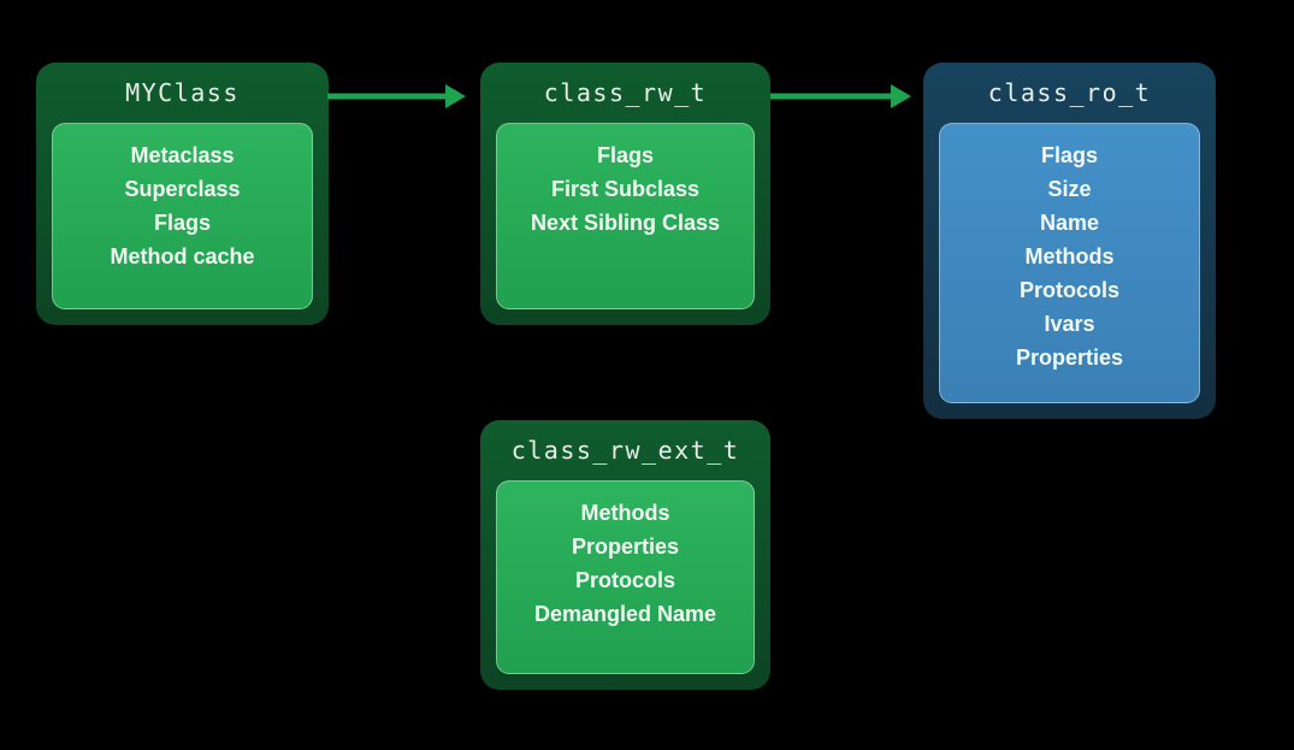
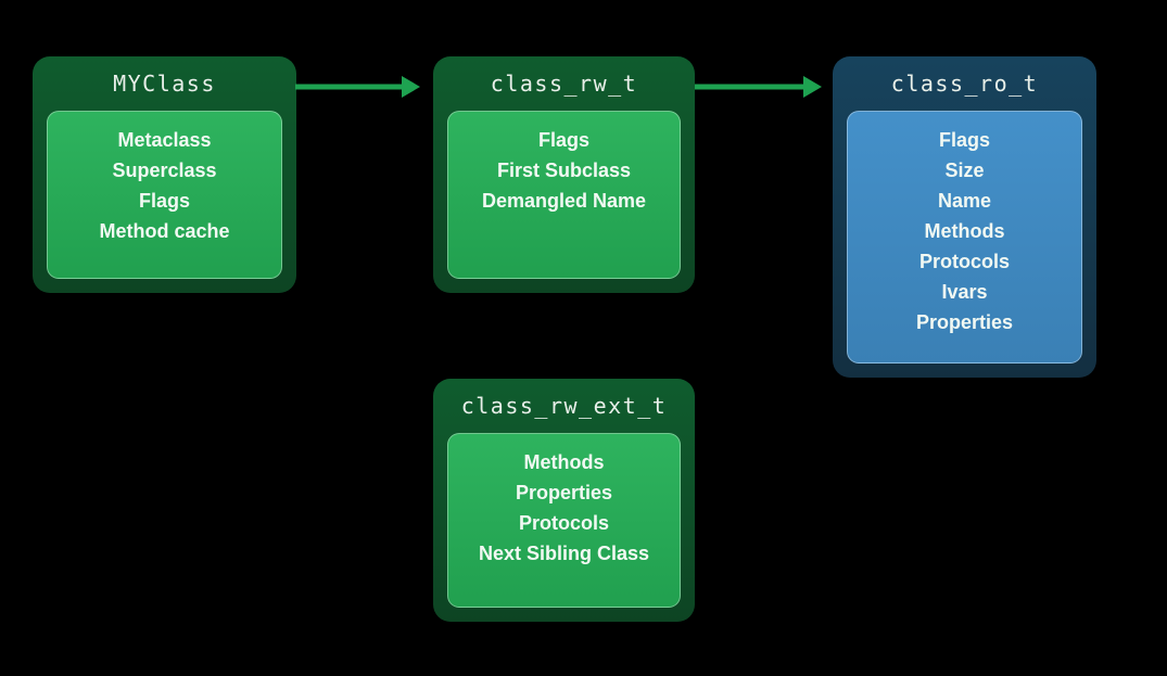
  MYClass
  Metaclass
  Superclass
  Flags
  Method cache
  class_rw_t
  Flags
  First Subclass
- Next Sibling Class
+ Demangled Name
  class_ro_t
  Flags
  Size
  Name
  Methods
  Protocols
  Ivars
  Properties
  class_rw_ext_t
  Methods
  Properties
  Protocols
- Demangled Name
+ Next Sibling Class
